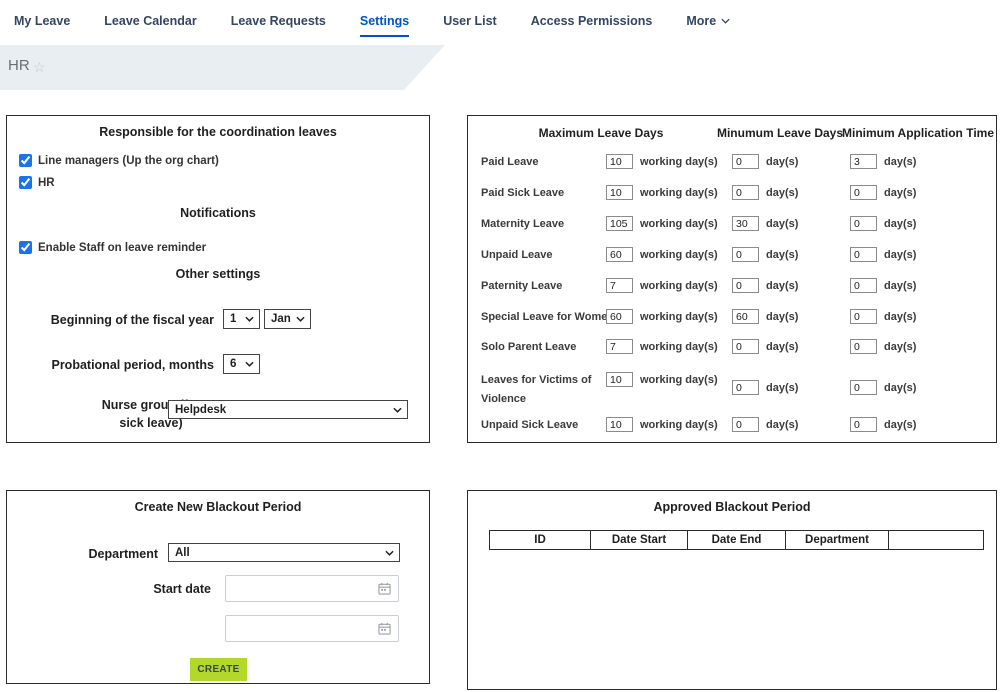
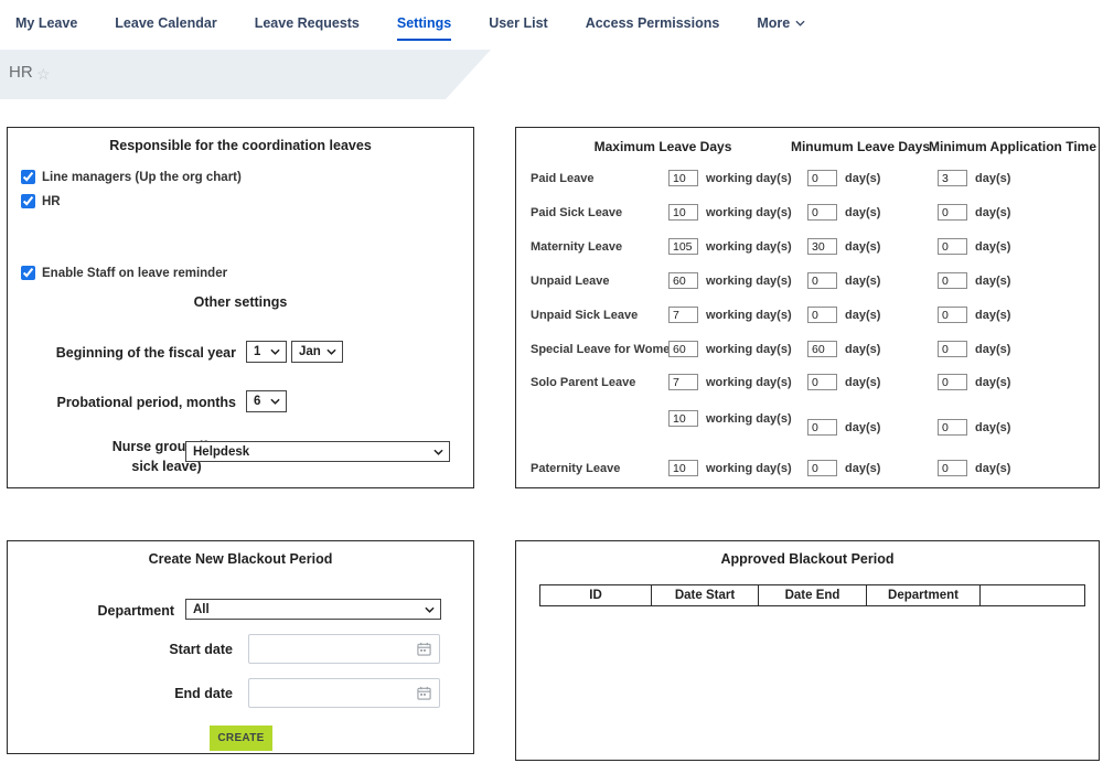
  My Leave
  Leave Calendar
  Leave Requests
  Settings
  User List
  Access Permissions
  More
  HR
  ☆
  Responsible for the coordination leaves
  Line managers (Up the org chart)
  HR
- Notifications
  Enable Staff on leave reminder
  Other settings
  Beginning of the fiscal year
  1
  Jan
  Probational period, months
  6
  Nurse grou sick leave)
  Helpdesk
  Maximum Leave Days
  Minumum Leave Days
  Minimum Application Time
  Paid Leave
  10
  working day(s)
  0
  day(s)
  3
  day(s)
  Paid Sick Leave
  10
  working day(s)
  0
  day(s)
  0
  day(s)
  Maternity Leave
  105
  working day(s)
  30
  day(s)
  0
  day(s)
  Unpaid Leave
  60
  working day(s)
  0
  day(s)
  0
  day(s)
- Paternity Leave
+ Unpaid Sick Leave
  7
  working day(s)
  0
  day(s)
  0
  day(s)
  Special Leave for Wome
  60
  working day(s)
  60
  day(s)
  0
  day(s)
  Solo Parent Leave
  7
  working day(s)
  0
  day(s)
  0
  day(s)
- Leaves for Victims of Violence
  10
  working day(s)
  0
  day(s)
  0
  day(s)
- Unpaid Sick Leave
+ Paternity Leave
  10
  working day(s)
  0
  day(s)
  0
  day(s)
  Create New Blackout Period
  Department
  All
  Start date
+ End date
  CREATE
  Approved Blackout Period
  ID	Date Start	Date End	Department
